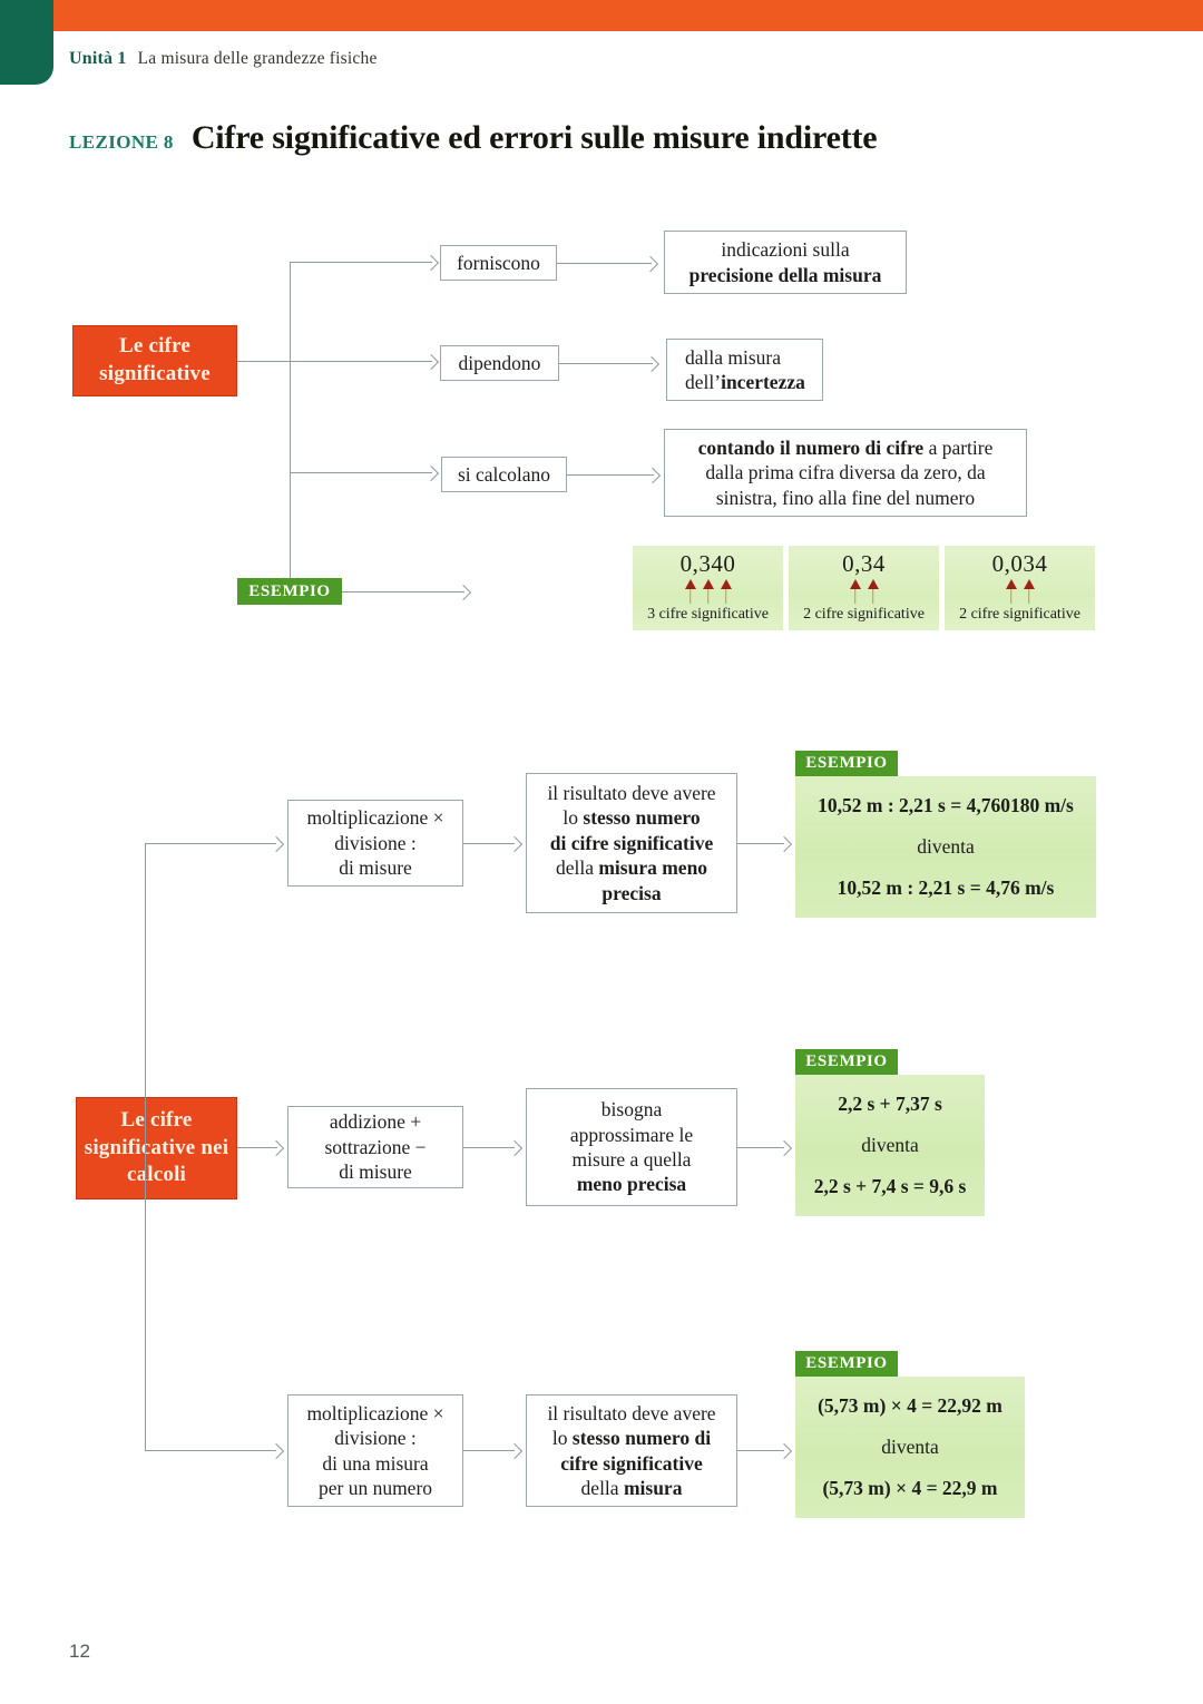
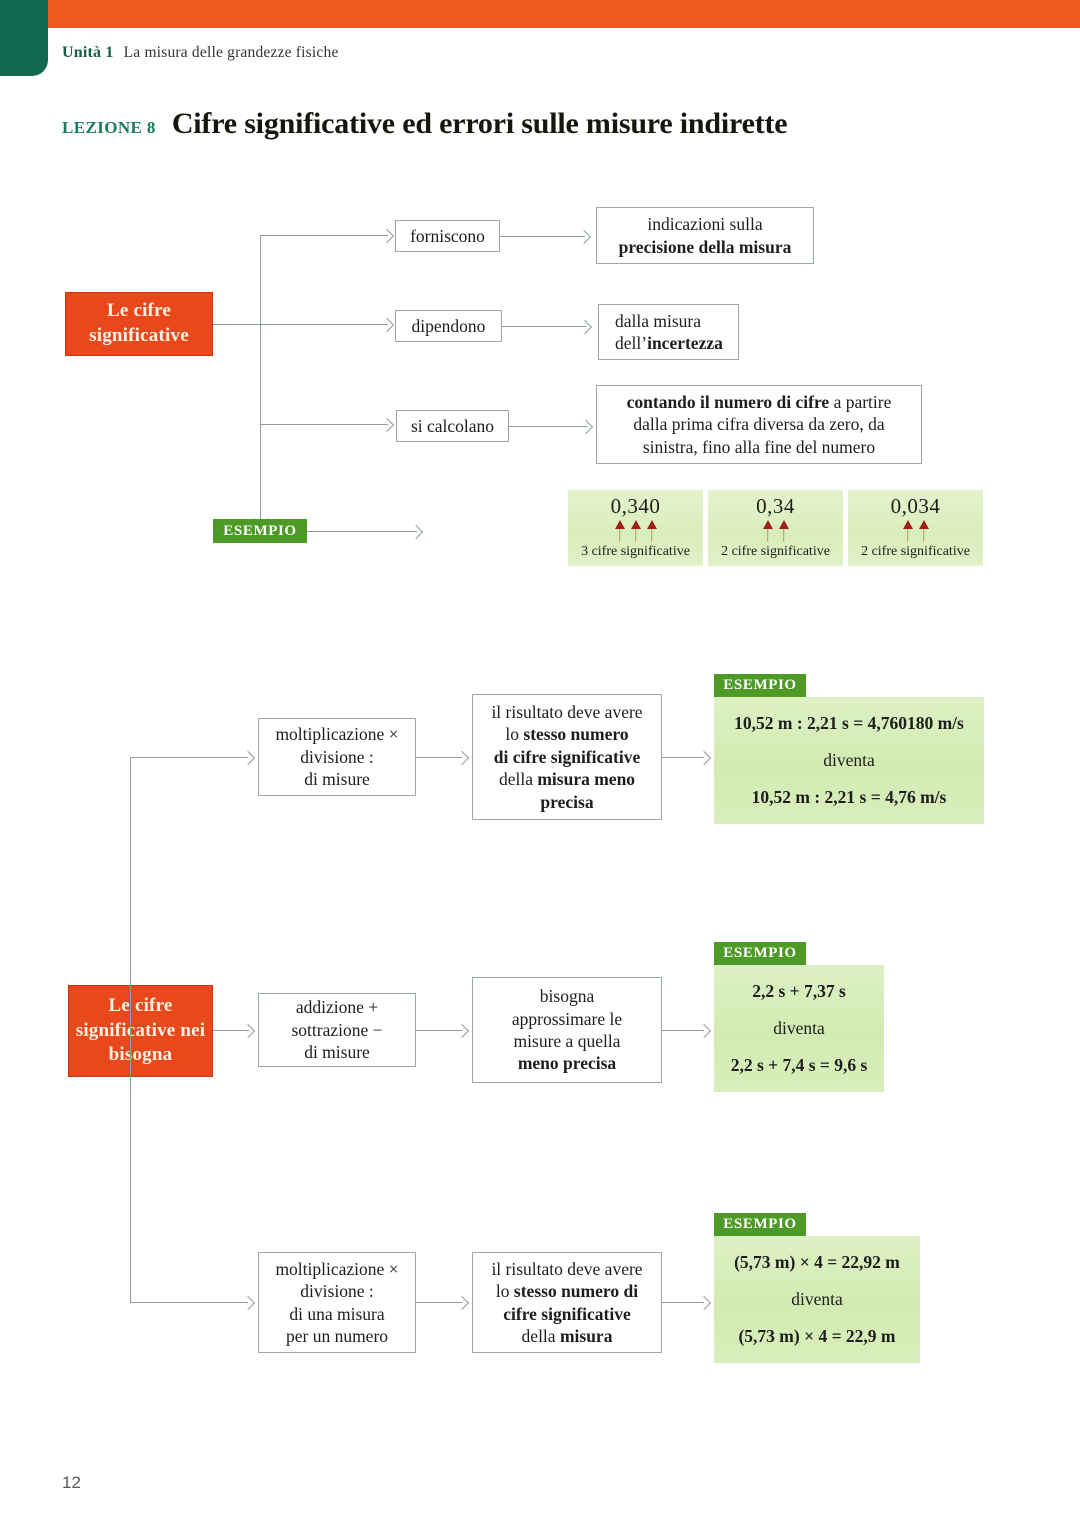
  Unità 1 La misura delle grandezze fisiche
  LEZIONE 8
  Cifre significative ed errori sulle misure indirette
  Le cifre significative
  forniscono
  indicazioni sulla
  precisione della misura
  dipendono
  dalla misura
  dell’incertezza
  si calcolano
  contando il numero di cifre a partire
  dalla prima cifra diversa da zero, da
  sinistra, fino alla fine del numero
  ESEMPIO
  0,340
  3 cifre significative
  0,34
  2 cifre significative
  0,034
  2 cifre significative
- Le cifre significative nei calcoli
+ Le cifre significative nei bisogna
  moltiplicazione ×
  divisione :
  di misure
  il risultato deve avere
  lo stesso numero
  di cifre significative
  della misura meno
  precisa
  ESEMPIO
  10,52 m : 2,21 s = 4,760180 m/s
  diventa
  10,52 m : 2,21 s = 4,76 m/s
  addizione +
  sottrazione −
  di misure
  bisogna
  approssimare le
  misure a quella
  meno precisa
  ESEMPIO
  2,2 s + 7,37 s
  diventa
  2,2 s + 7,4 s = 9,6 s
  moltiplicazione ×
  divisione :
  di una misura
  per un numero
  il risultato deve avere
  lo stesso numero di
  cifre significative
  della misura
  ESEMPIO
  (5,73 m) × 4 = 22,92 m
  diventa
  (5,73 m) × 4 = 22,9 m
  12
